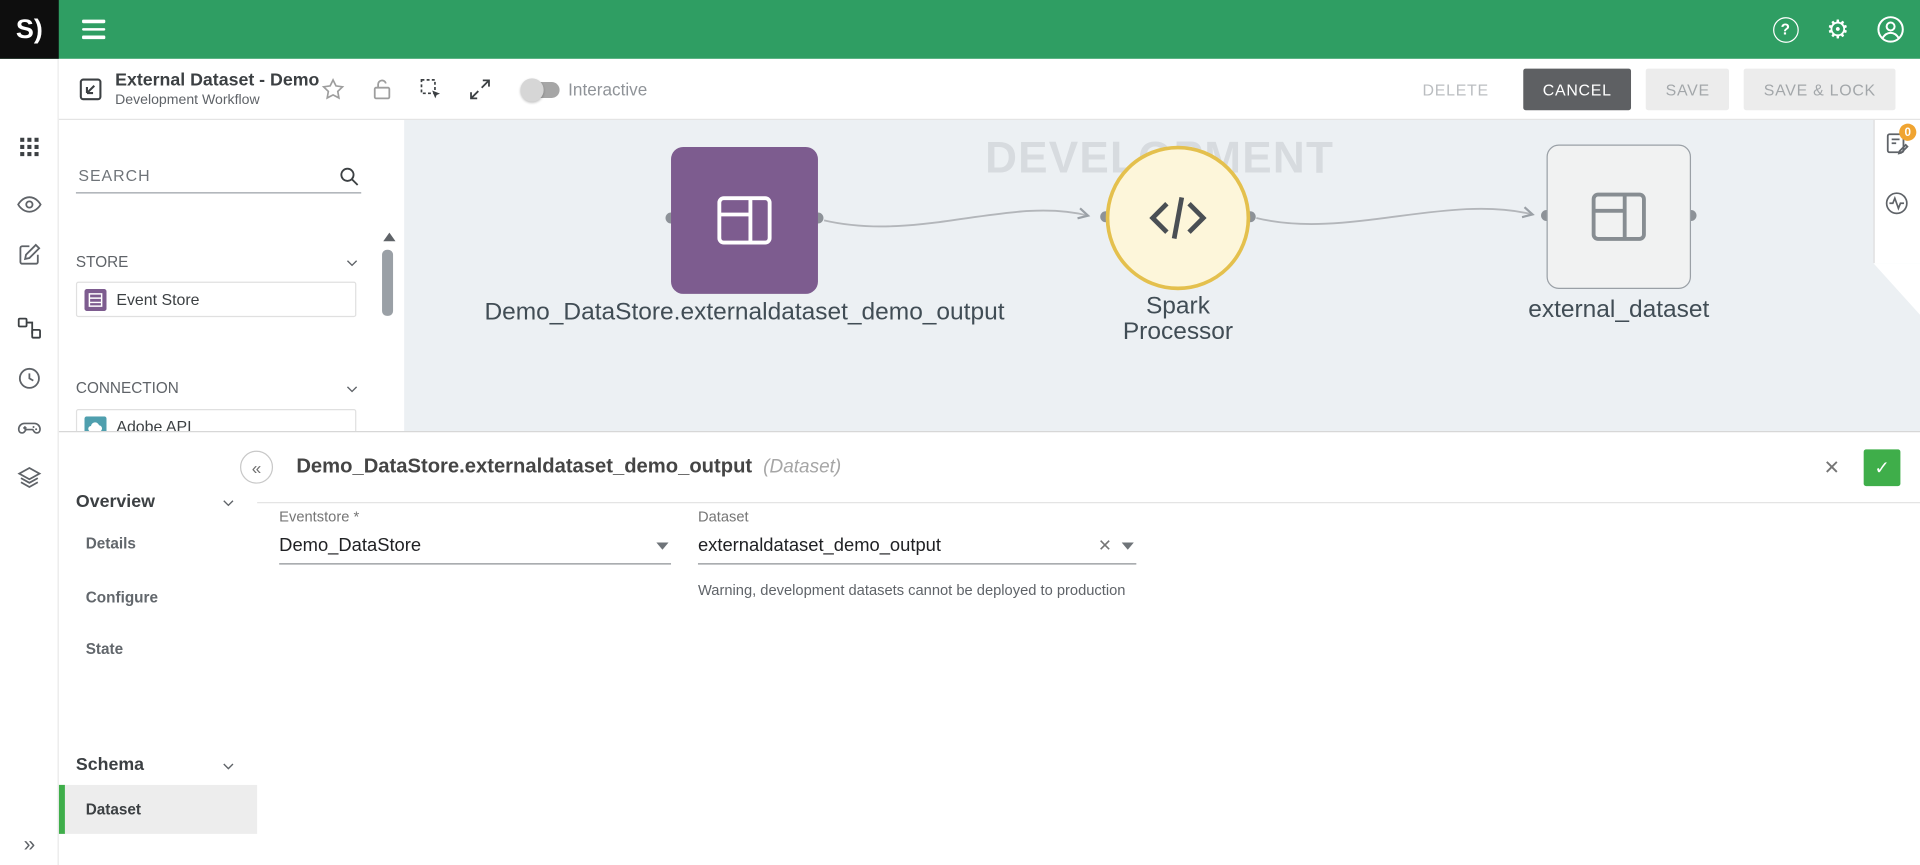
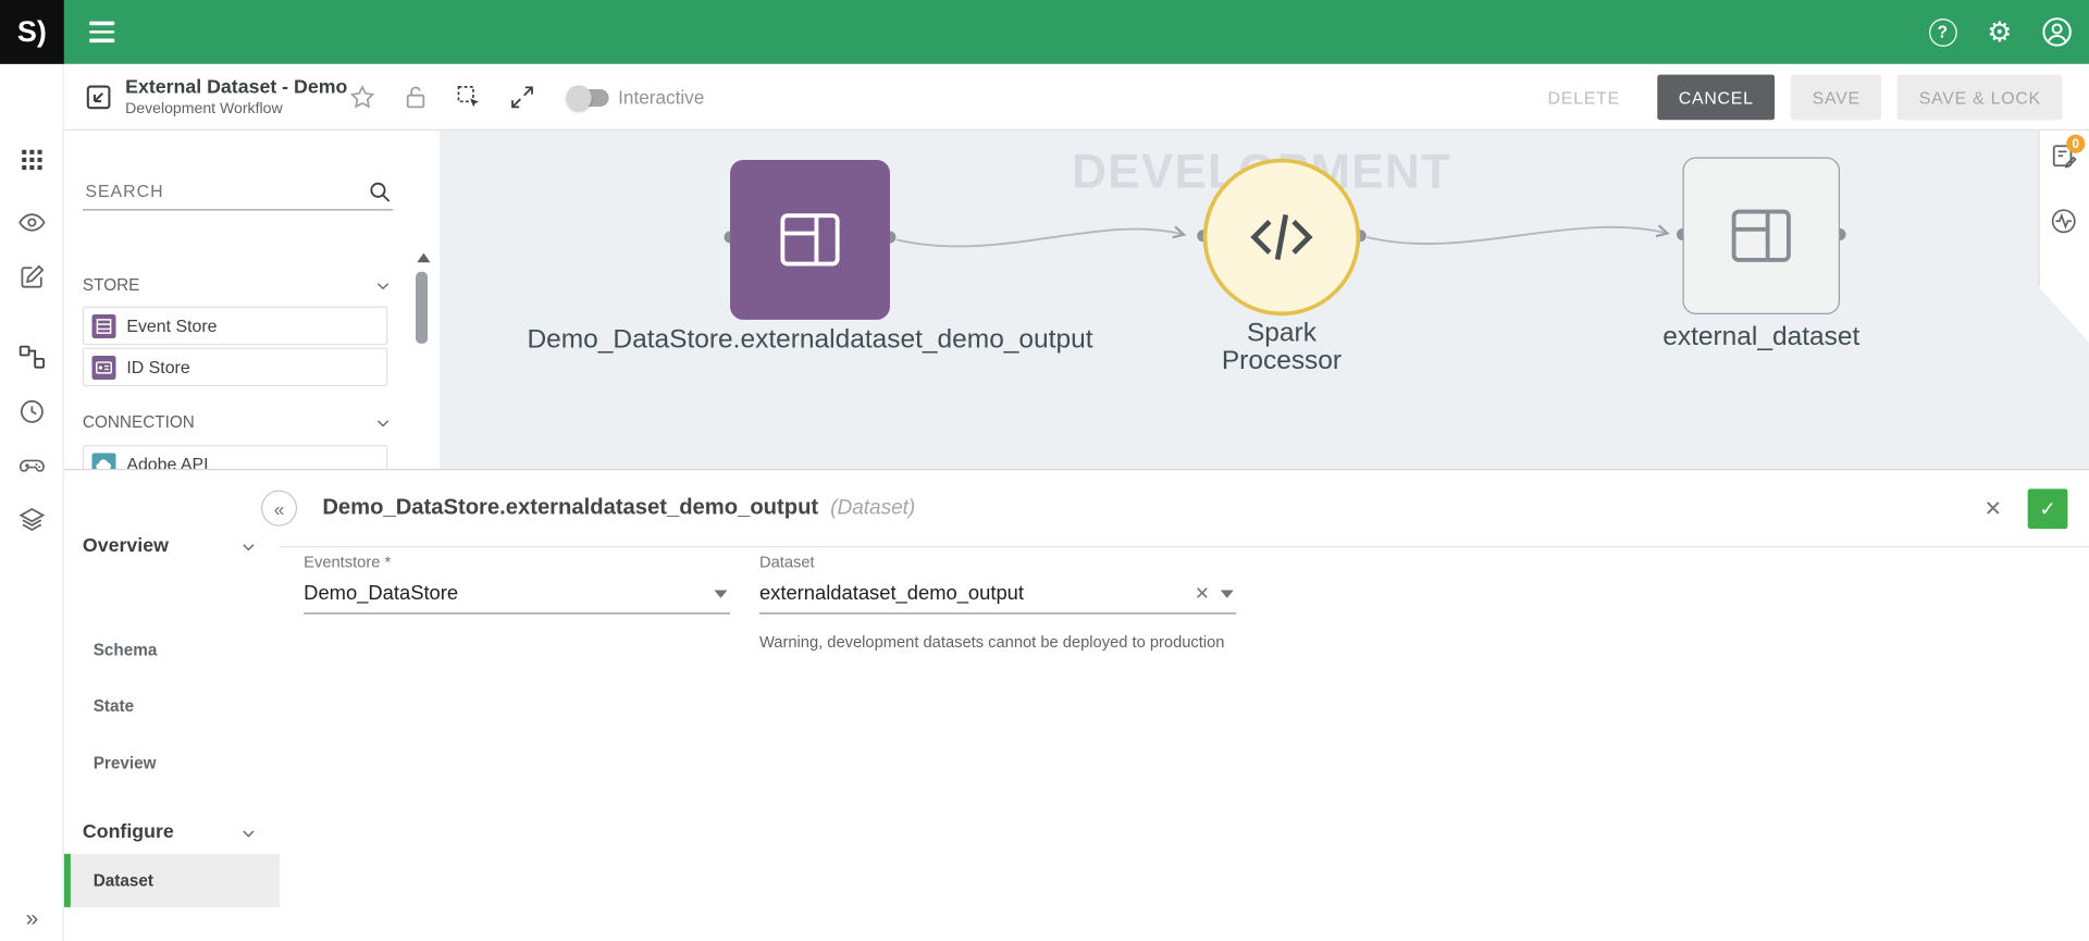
  S
  )
  ?
  ⚙
  External Dataset - Demo
  Development Workflow
  Interactive
  DELETE
  CANCEL
  SAVE
  SAVE & LOCK
  »
  SEARCH
  STORE
  Event Store
+ ID Store
  CONNECTION
  Adobe API
  DEVELMENT
  Demo_DataStore.externaldataset_demo_output
  Spark Processor
  external_dataset
  0
  Overview
- Details
- Configure
+ Schema
  State
+ Preview
- Schema
+ Configure
  Dataset
  «
  Demo_DataStore.externaldataset_demo_output
  (Dataset)
  ✕
  ✓
  Eventstore *
  Demo_DataStore
  Dataset
  externaldataset_demo_output
  ✕
  Warning, development datasets cannot be deployed to production
